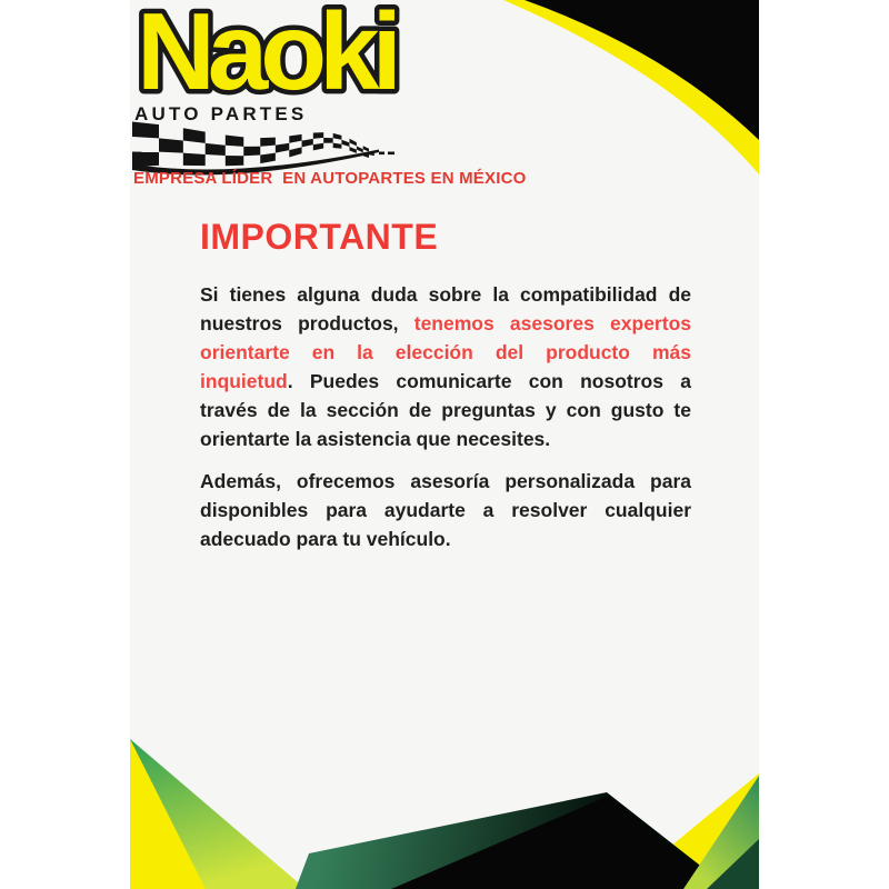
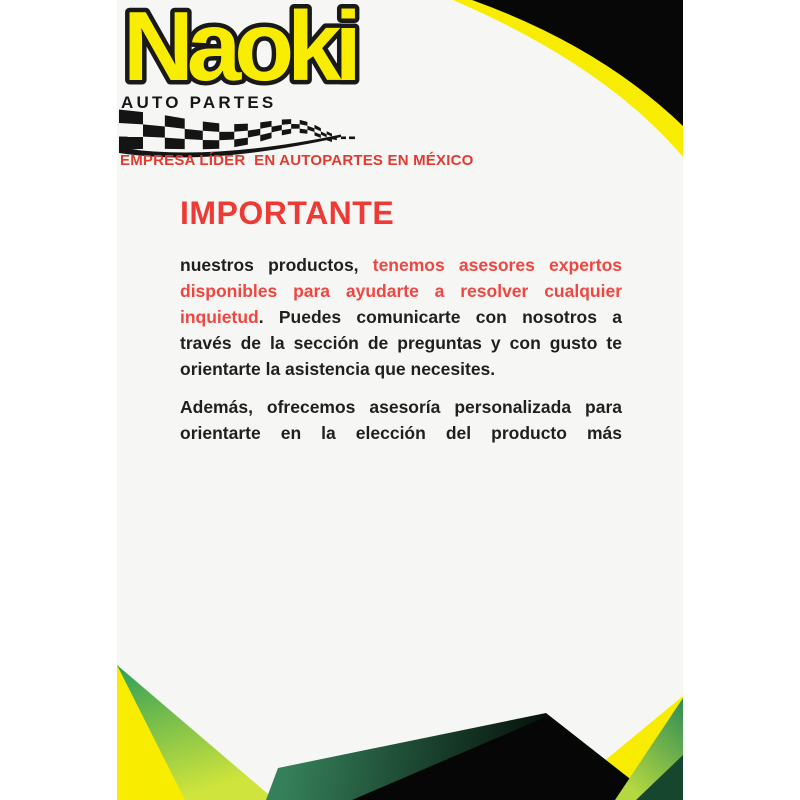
  Naoki
  AUTO PARTES
  EMPRESA LÍDER EN AUTOPARTES EN MÉXICO
  IMPORTANTE
- Si tienes alguna duda sobre la compatibilidad de
  nuestros productos, tenemos asesores expertos
- orientarte en la elección del producto más
+ disponibles para ayudarte a resolver cualquier
  inquietud. Puedes comunicarte con nosotros a
  través de la sección de preguntas y con gusto te
  orientarte la asistencia que necesites.
  Además, ofrecemos asesoría personalizada para
- disponibles para ayudarte a resolver cualquier
+ orientarte en la elección del producto más
- adecuado para tu vehículo.
